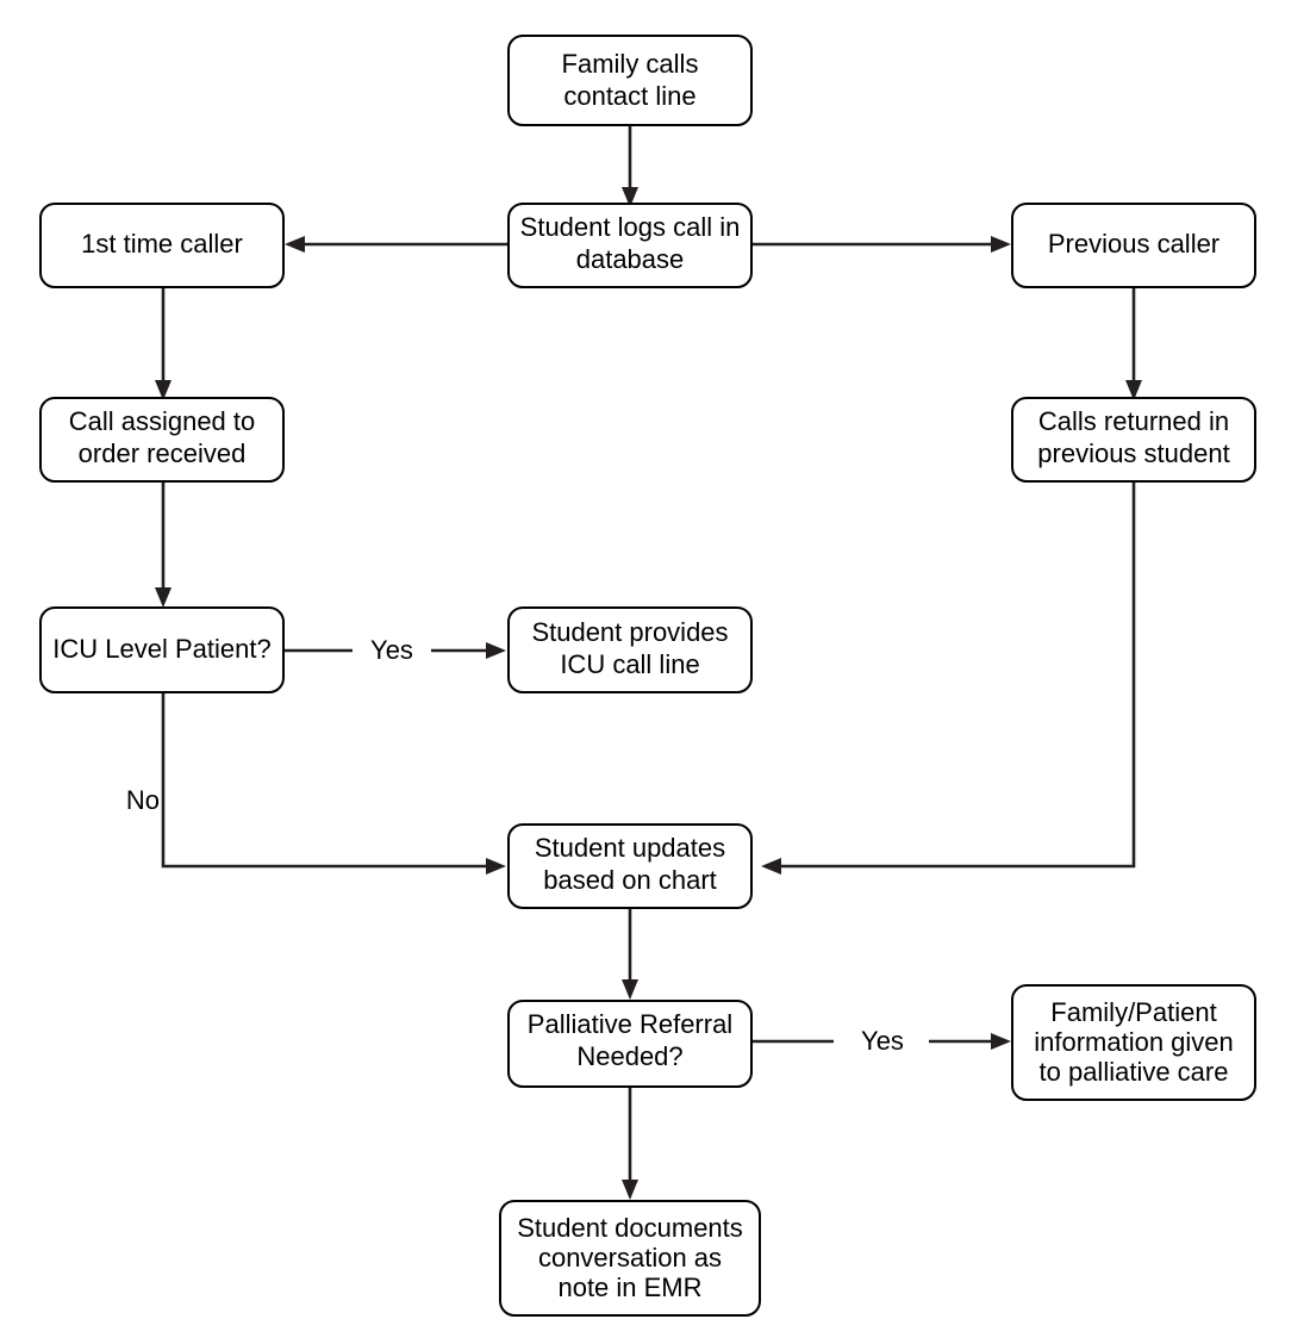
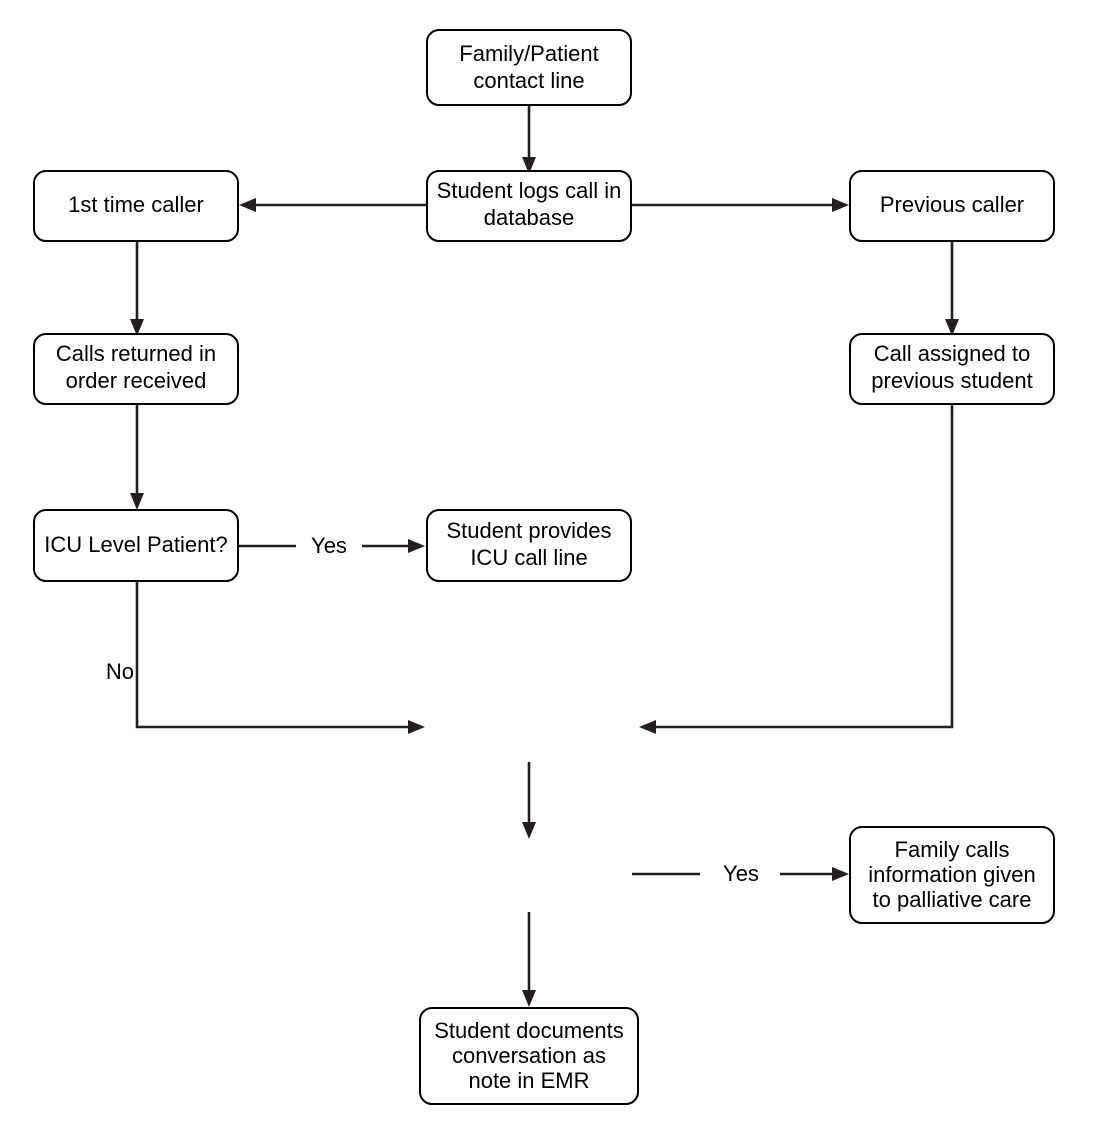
  Yes
  No
  Yes
- Family calls
+ Family/Patient
  contact line
  Student logs call in
  database
  1st time caller
  Previous caller
- Call assigned to
+ Calls returned in
  order received
- Calls returned in
+ Call assigned to
  previous student
  ICU Level Patient?
  Student provides
  ICU call line
- Student updates
- based on chart
- Palliative Referral
- Needed?
- Family/Patient
+ Family calls
  information given
  to palliative care
  Student documents
  conversation as
  note in EMR
